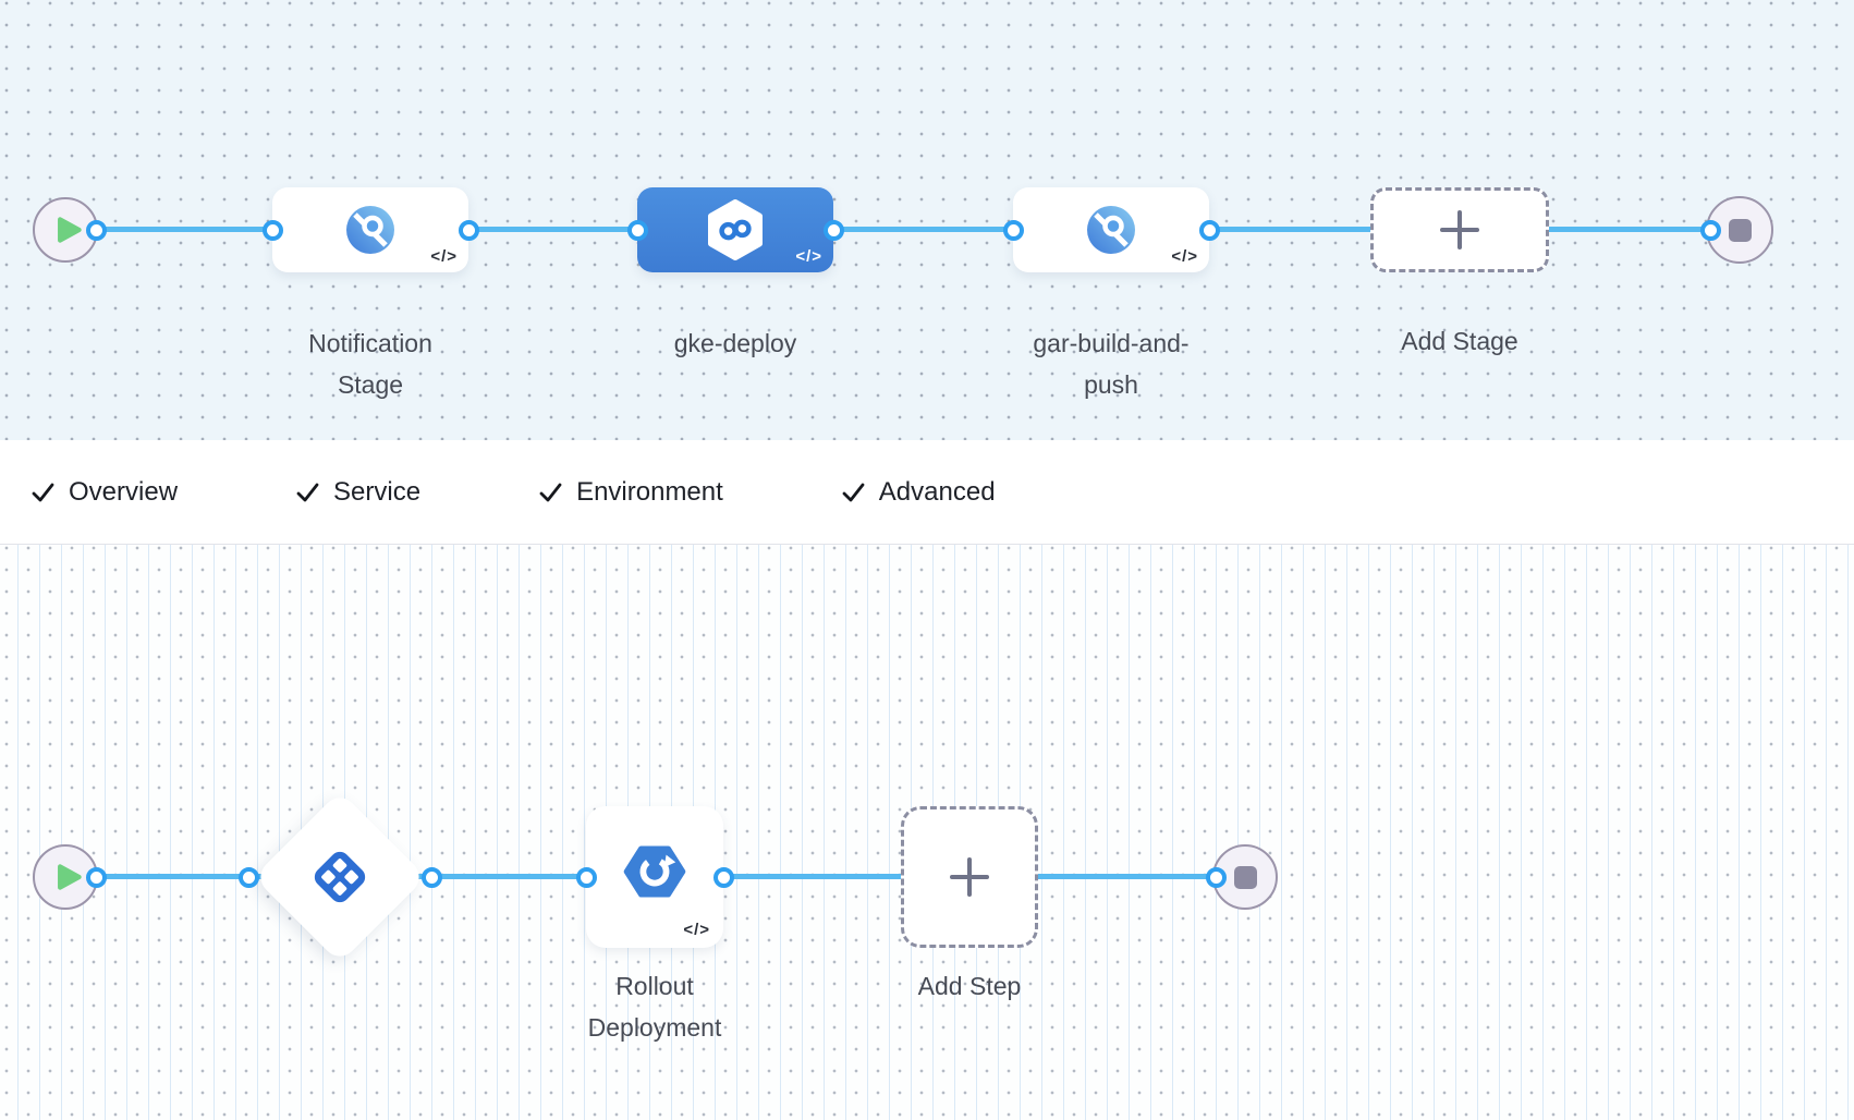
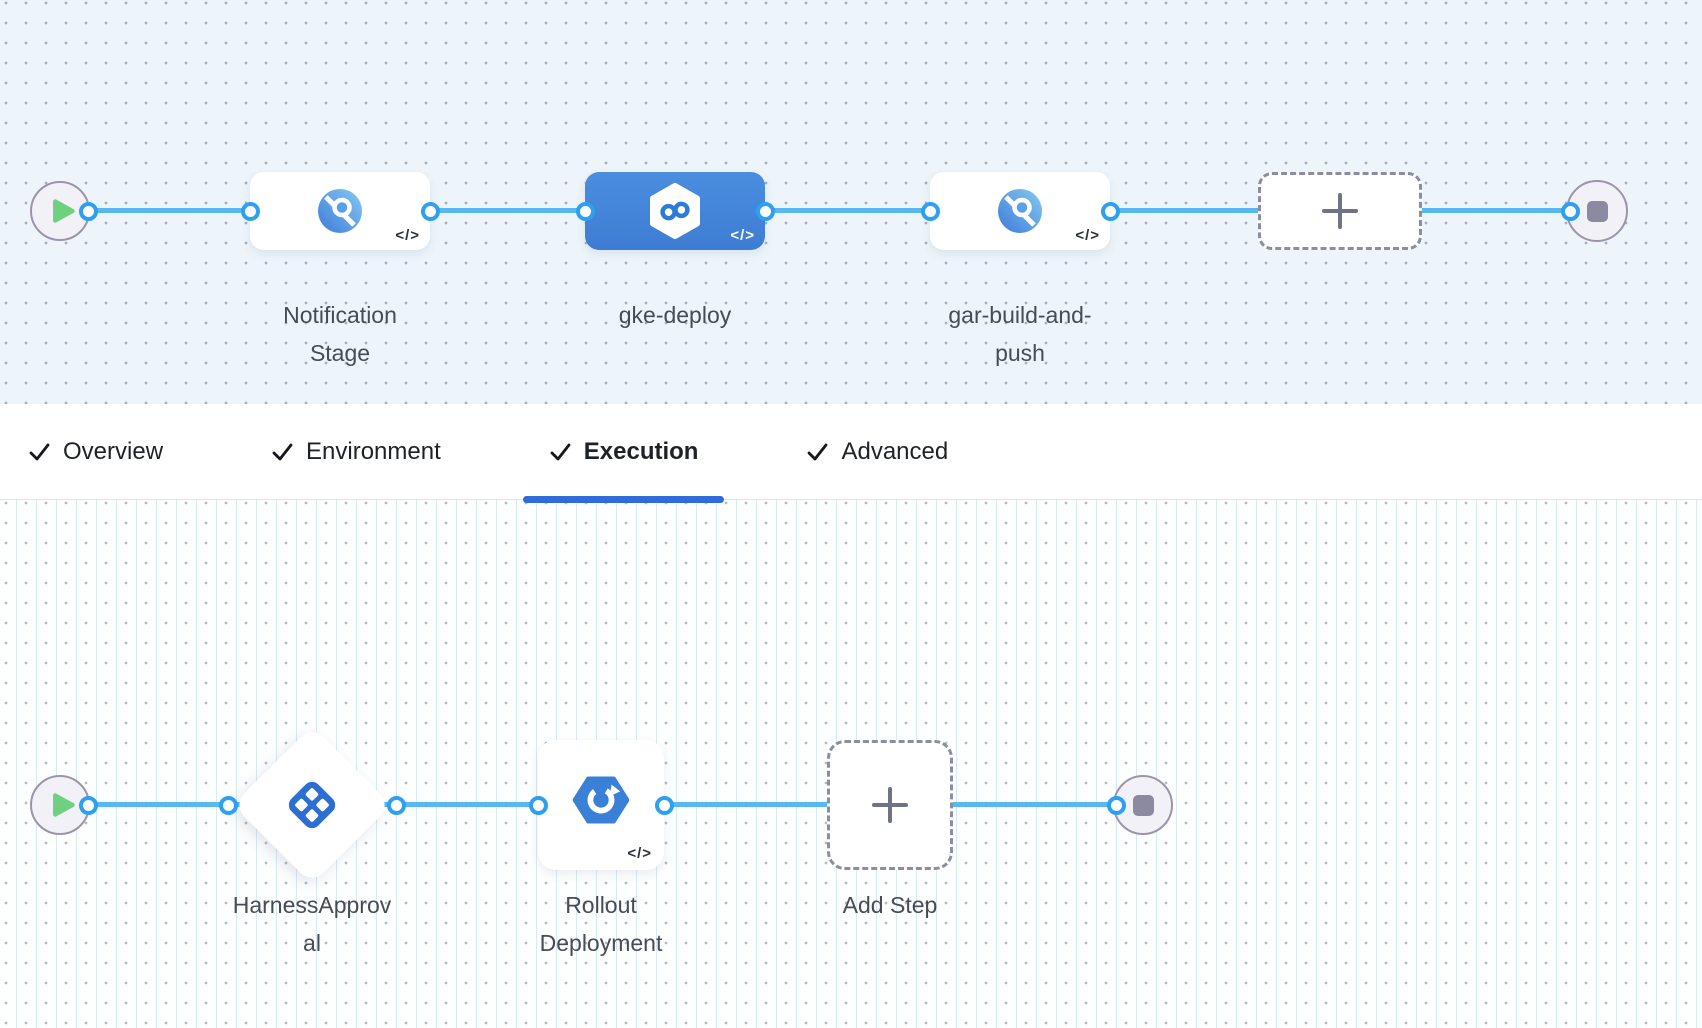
  </>
  </>
  </>
  Notification Stage
  gke-deploy
  gar-build-and-push
- Add Stage
  Overview
- Service
  Environment
+ Execution
  Advanced
  </>
+ HarnessApproval
  Rollout Deployment
  Add Step
